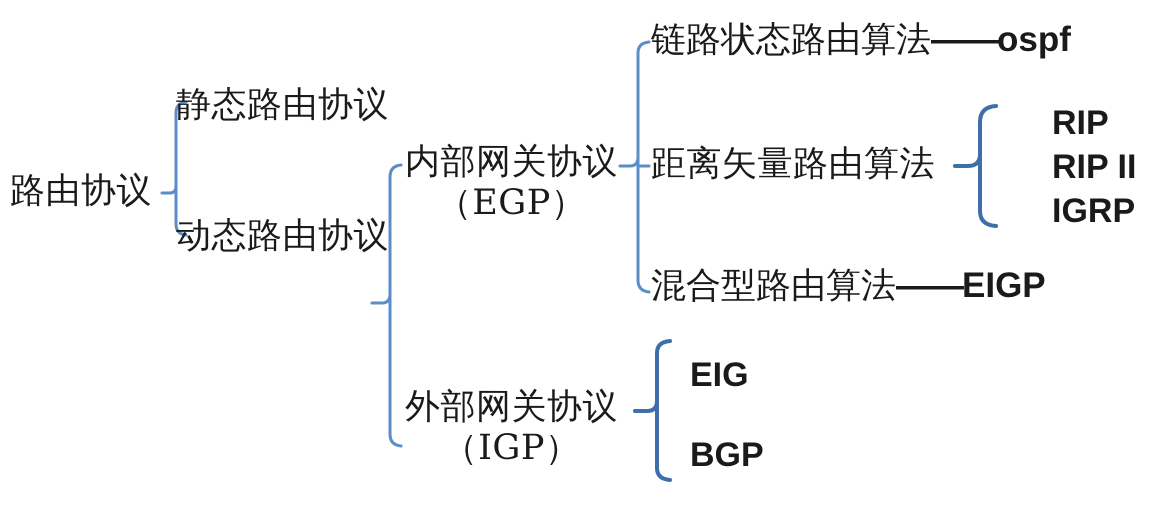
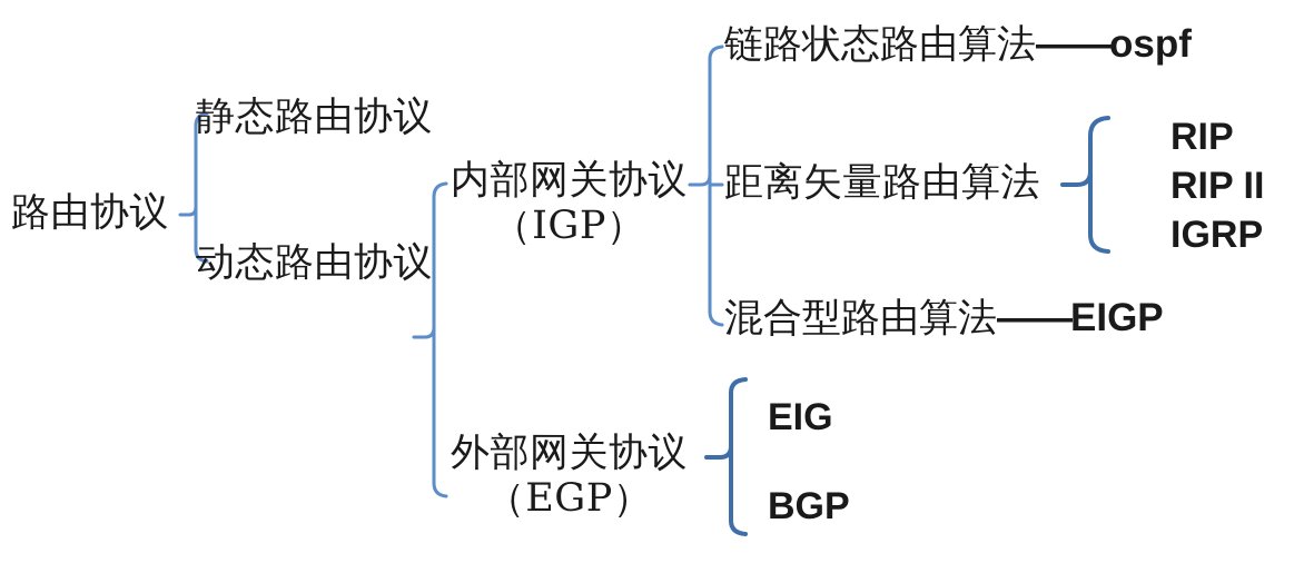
  路由协议
  静态路由协议
  动态路由协议
  内部网关协议
- （EGP）
+ （IGP）
  外部网关协议
- （IGP）
+ （EGP）
  链路状态路由算法——ospf
  距离矢量路由算法
  混合型路由算法——EIGP
  RIP
  RIP II
  IGRP
  EIG
  BGP
